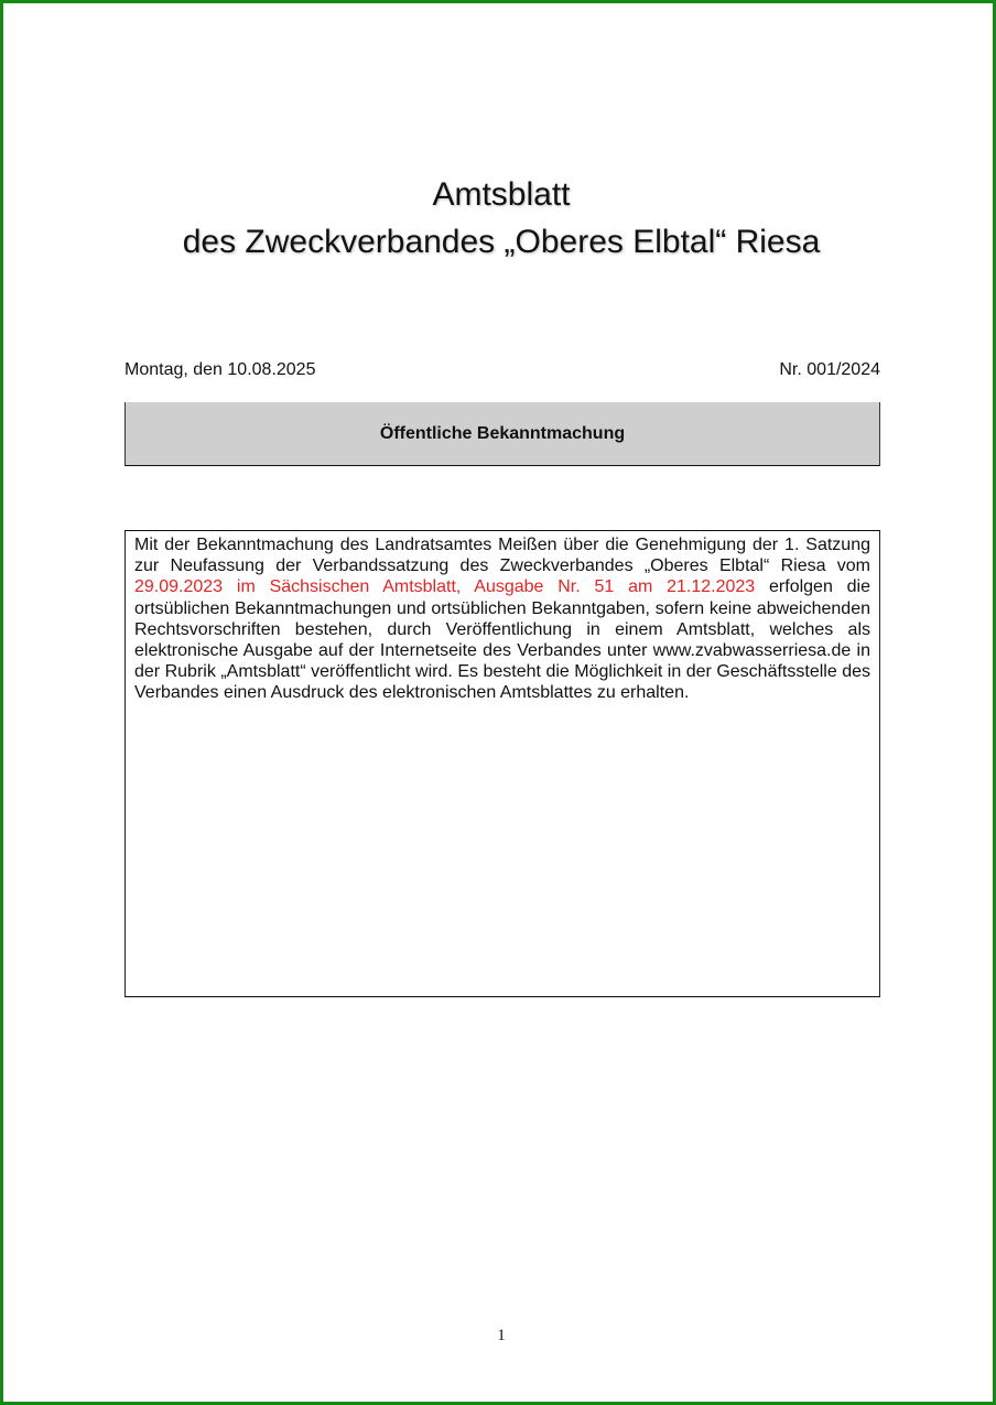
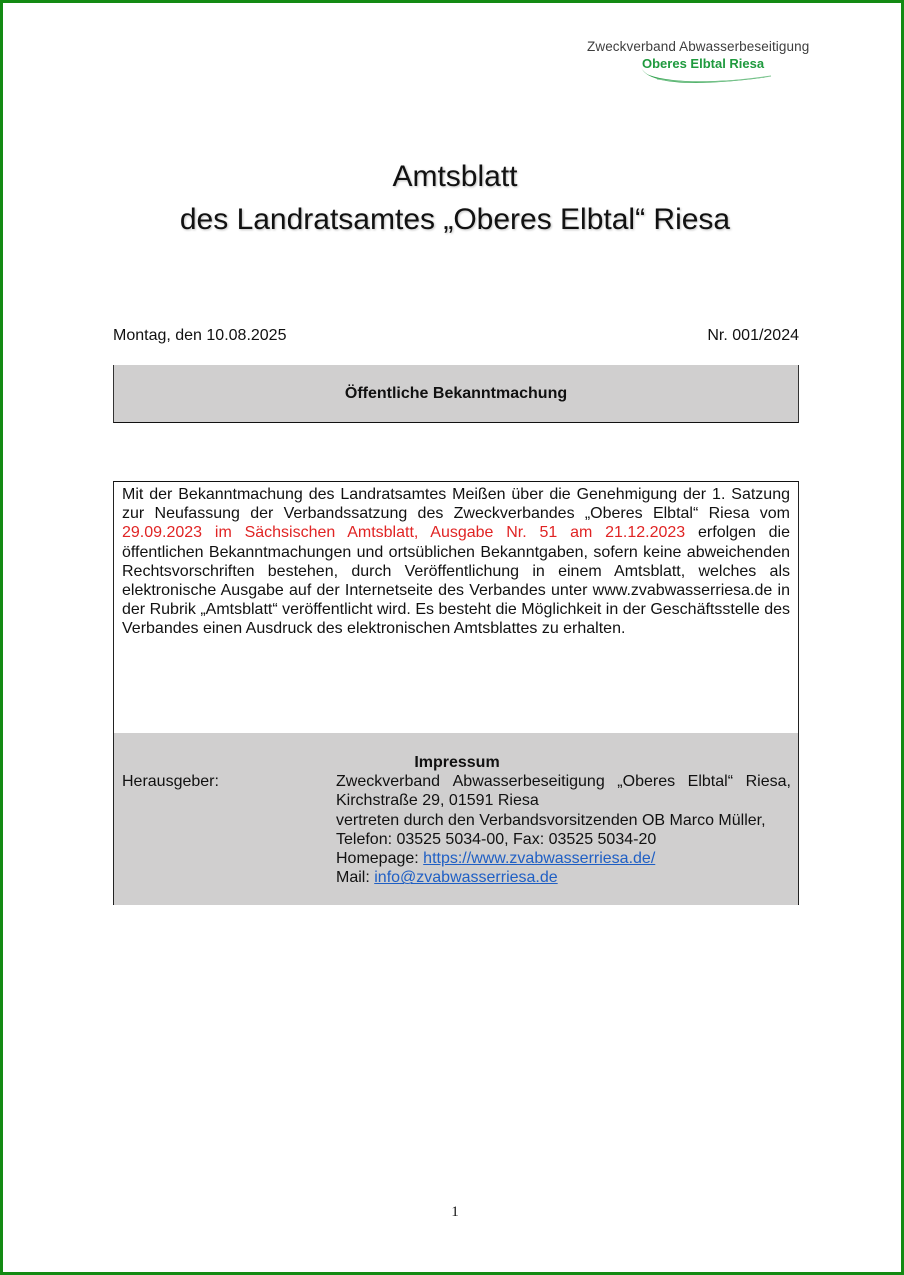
+ Zweckverband Abwasserbeseitigung
+ Oberes Elbtal Riesa
  Amtsblatt
- des Zweckverbandes „Oberes Elbtal“ Riesa
+ des Landratsamtes „Oberes Elbtal“ Riesa
  Montag, den 10.08.2025
  Nr. 001/2024
  Öffentliche Bekanntmachung
- Mit der Bekanntmachung des Landratsamtes Meißen über die Genehmigung der 1. Satzung zur Neufassung der Verbandssatzung des Zweckverbandes „Oberes Elbtal“ Riesa vom 29.09.2023 im Sächsischen Amtsblatt, Ausgabe Nr. 51 am 21.12.2023 erfolgen die ortsüblichen Bekanntmachungen und ortsüblichen Bekanntgaben, sofern keine abweichenden Rechtsvorschriften bestehen, durch Veröffentlichung in einem Amtsblatt, welches als elektronische Ausgabe auf der Internetseite des Verbandes unter www.zvabwasserriesa.de in der Rubrik „Amtsblatt“ veröffentlicht wird. Es besteht die Möglichkeit in der Geschäftsstelle des Verbandes einen Ausdruck des elektronischen Amtsblattes zu erhalten.
+ Mit der Bekanntmachung des Landratsamtes Meißen über die Genehmigung der 1. Satzung zur Neufassung der Verbandssatzung des Zweckverbandes „Oberes Elbtal“ Riesa vom 29.09.2023 im Sächsischen Amtsblatt, Ausgabe Nr. 51 am 21.12.2023 erfolgen die öffentlichen Bekanntmachungen und ortsüblichen Bekanntgaben, sofern keine abweichenden Rechtsvorschriften bestehen, durch Veröffentlichung in einem Amtsblatt, welches als elektronische Ausgabe auf der Internetseite des Verbandes unter www.zvabwasserriesa.de in der Rubrik „Amtsblatt“ veröffentlicht wird. Es besteht die Möglichkeit in der Geschäftsstelle des Verbandes einen Ausdruck des elektronischen Amtsblattes zu erhalten.
+ Impressum
+ Herausgeber:
+ Zweckverband
+ Abwasserbeseitigung
+ „Oberes
+ Elbtal“
+ Riesa,
+ Kirchstraße 29, 01591 Riesa
+ vertreten durch den Verbandsvorsitzenden OB Marco Müller,
+ Telefon: 03525 5034-00, Fax: 03525 5034-20
+ Homepage: https://www.zvabwasserriesa.de/
+ Mail: info@zvabwasserriesa.de
  1
